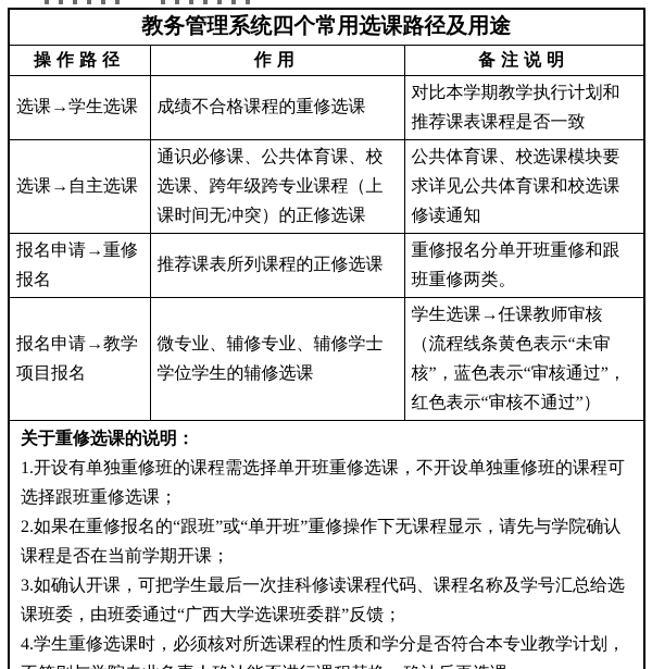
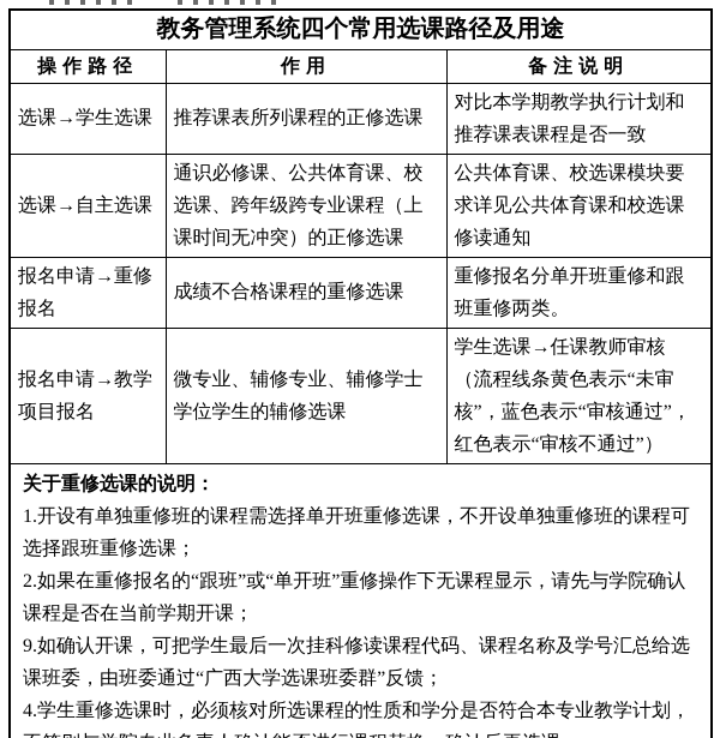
  教务管理系统四个常用选课路径及用途
  操作路径	作用	备注说明
- 选课→学生选课	成绩不合格课程的重修选课	对比本学期教学执行计划和推荐课表课程是否一致
+ 选课→学生选课	推荐课表所列课程的正修选课	对比本学期教学执行计划和推荐课表课程是否一致
  选课→自主选课	通识必修课、公共体育课、校选课、跨年级跨专业课程（上课时间无冲突）的正修选课	公共体育课、校选课模块要求详见公共体育课和校选课修读通知
- 报名申请→重修报名	推荐课表所列课程的正修选课	重修报名分单开班重修和跟班重修两类。
+ 报名申请→重修报名	成绩不合格课程的重修选课	重修报名分单开班重修和跟班重修两类。
  报名申请→教学项目报名	微专业、辅修专业、辅修学士学位学生的辅修选课	学生选课→任课教师审核（流程线条黄色表示“未审核”，蓝色表示“审核通过”，红色表示“审核不通过”）
- 关于重修选课的说明： 1.开设有单独重修班的课程需选择单开班重修选课，不开设单独重修班的课程可选择跟班重修选课； 2.如果在重修报名的“跟班”或“单开班”重修操作下无课程显示，请先与学院确认课程是否在当前学期开课； 3.如确认开课，可把学生最后一次挂科修读课程代码、课程名称及学号汇总给选课班委，由班委通过“广西大学选课班委群”反馈； 4.学生重修选课时，必须核对所选课程的性质和学分是否符合本专业教学计划，
+ 关于重修选课的说明： 1.开设有单独重修班的课程需选择单开班重修选课，不开设单独重修班的课程可选择跟班重修选课； 2.如果在重修报名的“跟班”或“单开班”重修操作下无课程显示，请先与学院确认课程是否在当前学期开课； 9.如确认开课，可把学生最后一次挂科修读课程代码、课程名称及学号汇总给选课班委，由班委通过“广西大学选课班委群”反馈； 4.学生重修选课时，必须核对所选课程的性质和学分是否符合本专业教学计划，
